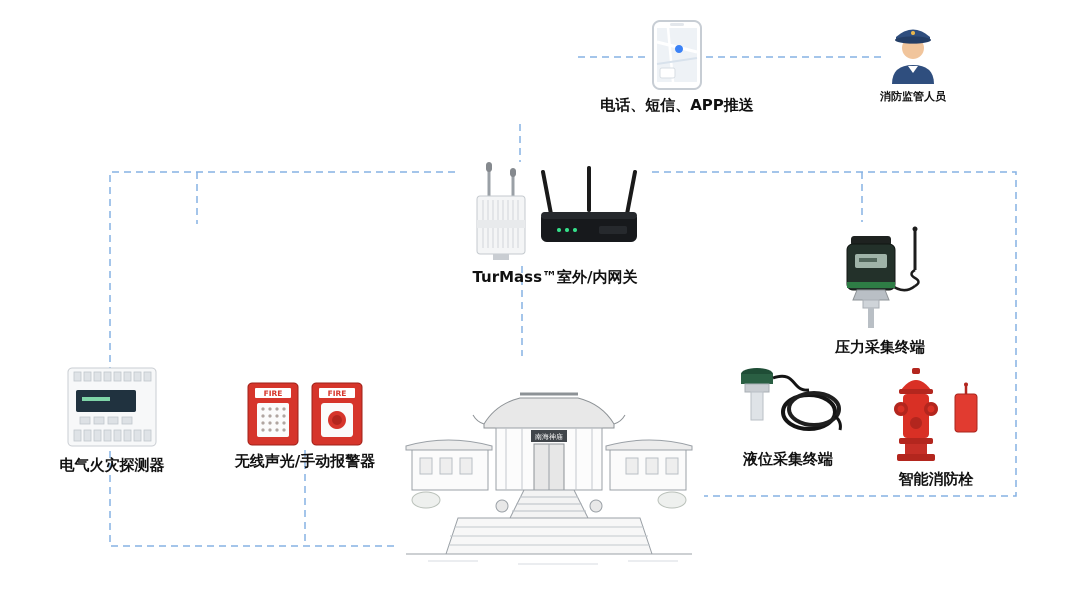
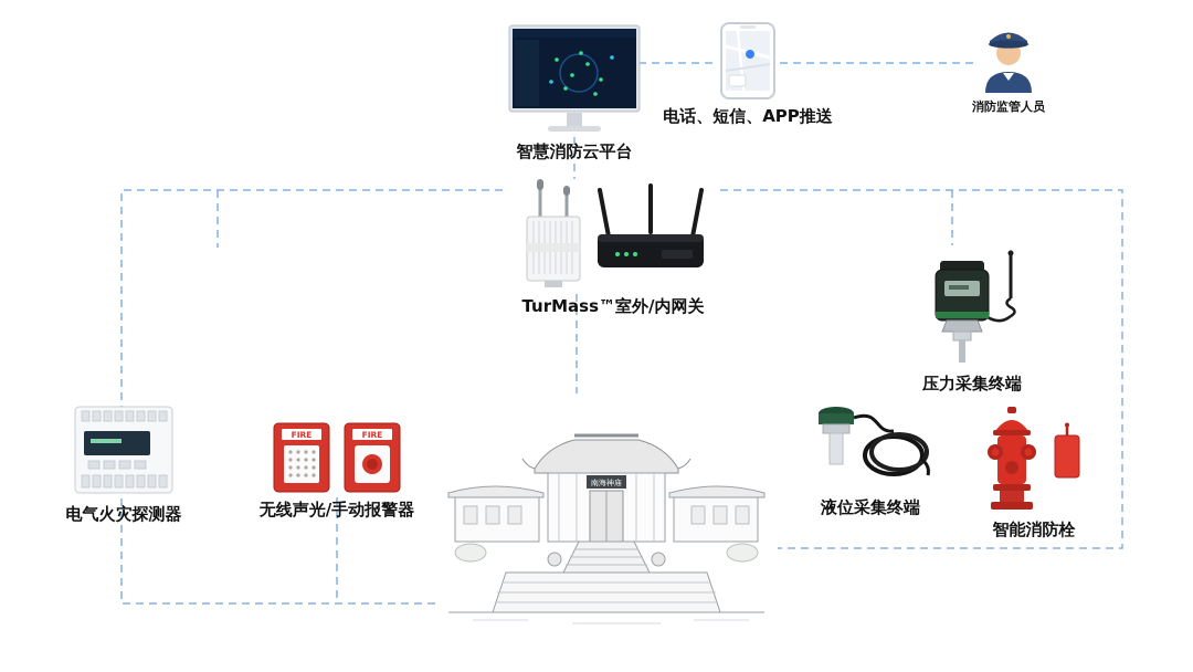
+ 智慧消防云平台
  电话、短信、APP推送
  消防监管人员
  TurMass™室外/内网关
  电气火灾探测器
  FIRE
  FIRE
  无线声光/手动报警器
  南海神庙
  压力采集终端
  液位采集终端
  智能消防栓
